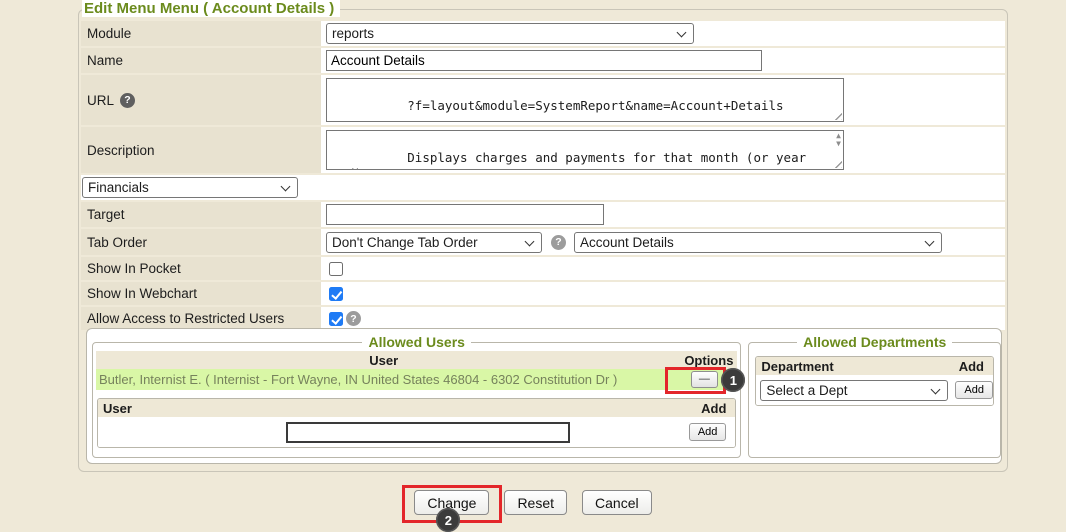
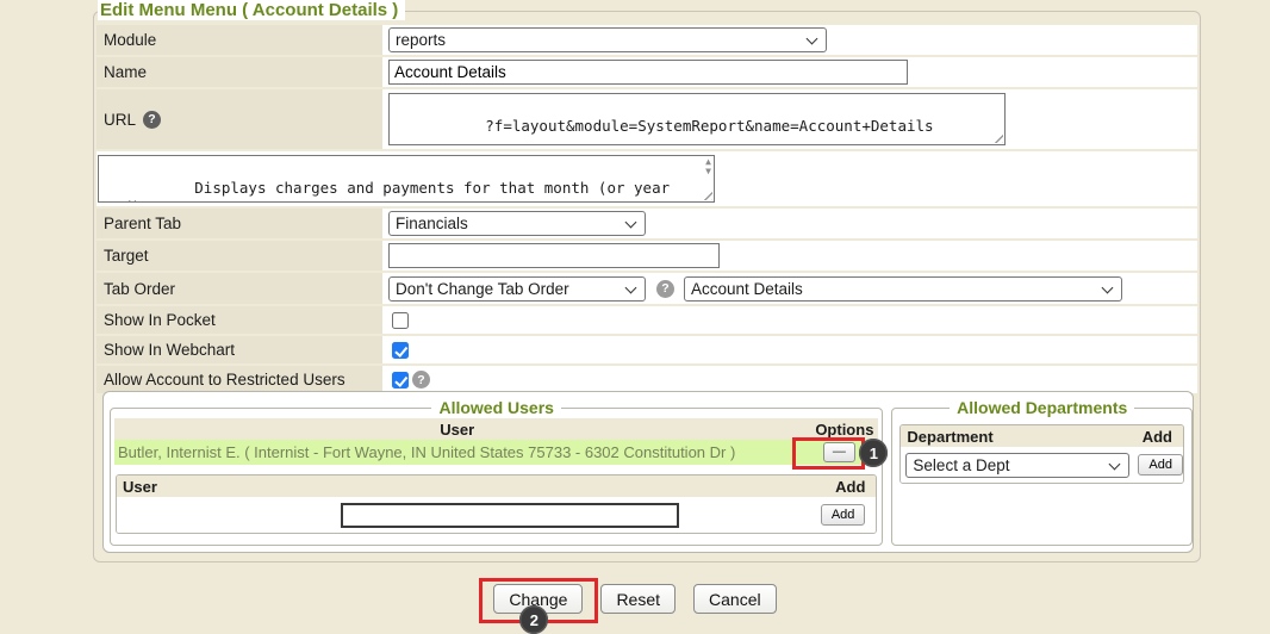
  Edit Menu Menu ( Account Details )
  Module
  reports
  Name
  Account Details
  URL
  ?
  ?f=layout&module=SystemReport&name=Account+Details
- Description
  Displays charges and payments for that month (or year
  ▲
  ▼
+ Parent Tab
  Financials
  Target
  Tab Order
  Don't Change Tab Order
  ?
  Account Details
  Show In Pocket
  Show In Webchart
- Allow Access to Restricted Users
+ Allow Account to Restricted Users
  ?
  Allowed Users
  User
  Options
- Butler, Internist E. ( Internist - Fort Wayne, IN United States 46804 - 6302 Constitution Dr )
+ Butler, Internist E. ( Internist - Fort Wayne, IN United States 75733 - 6302 Constitution Dr )
  —
  1
  User
  Add
  Add
  Allowed Departments
  Department
  Add
  Select a Dept
  Add
  Change
  2
  Reset
  Cancel
